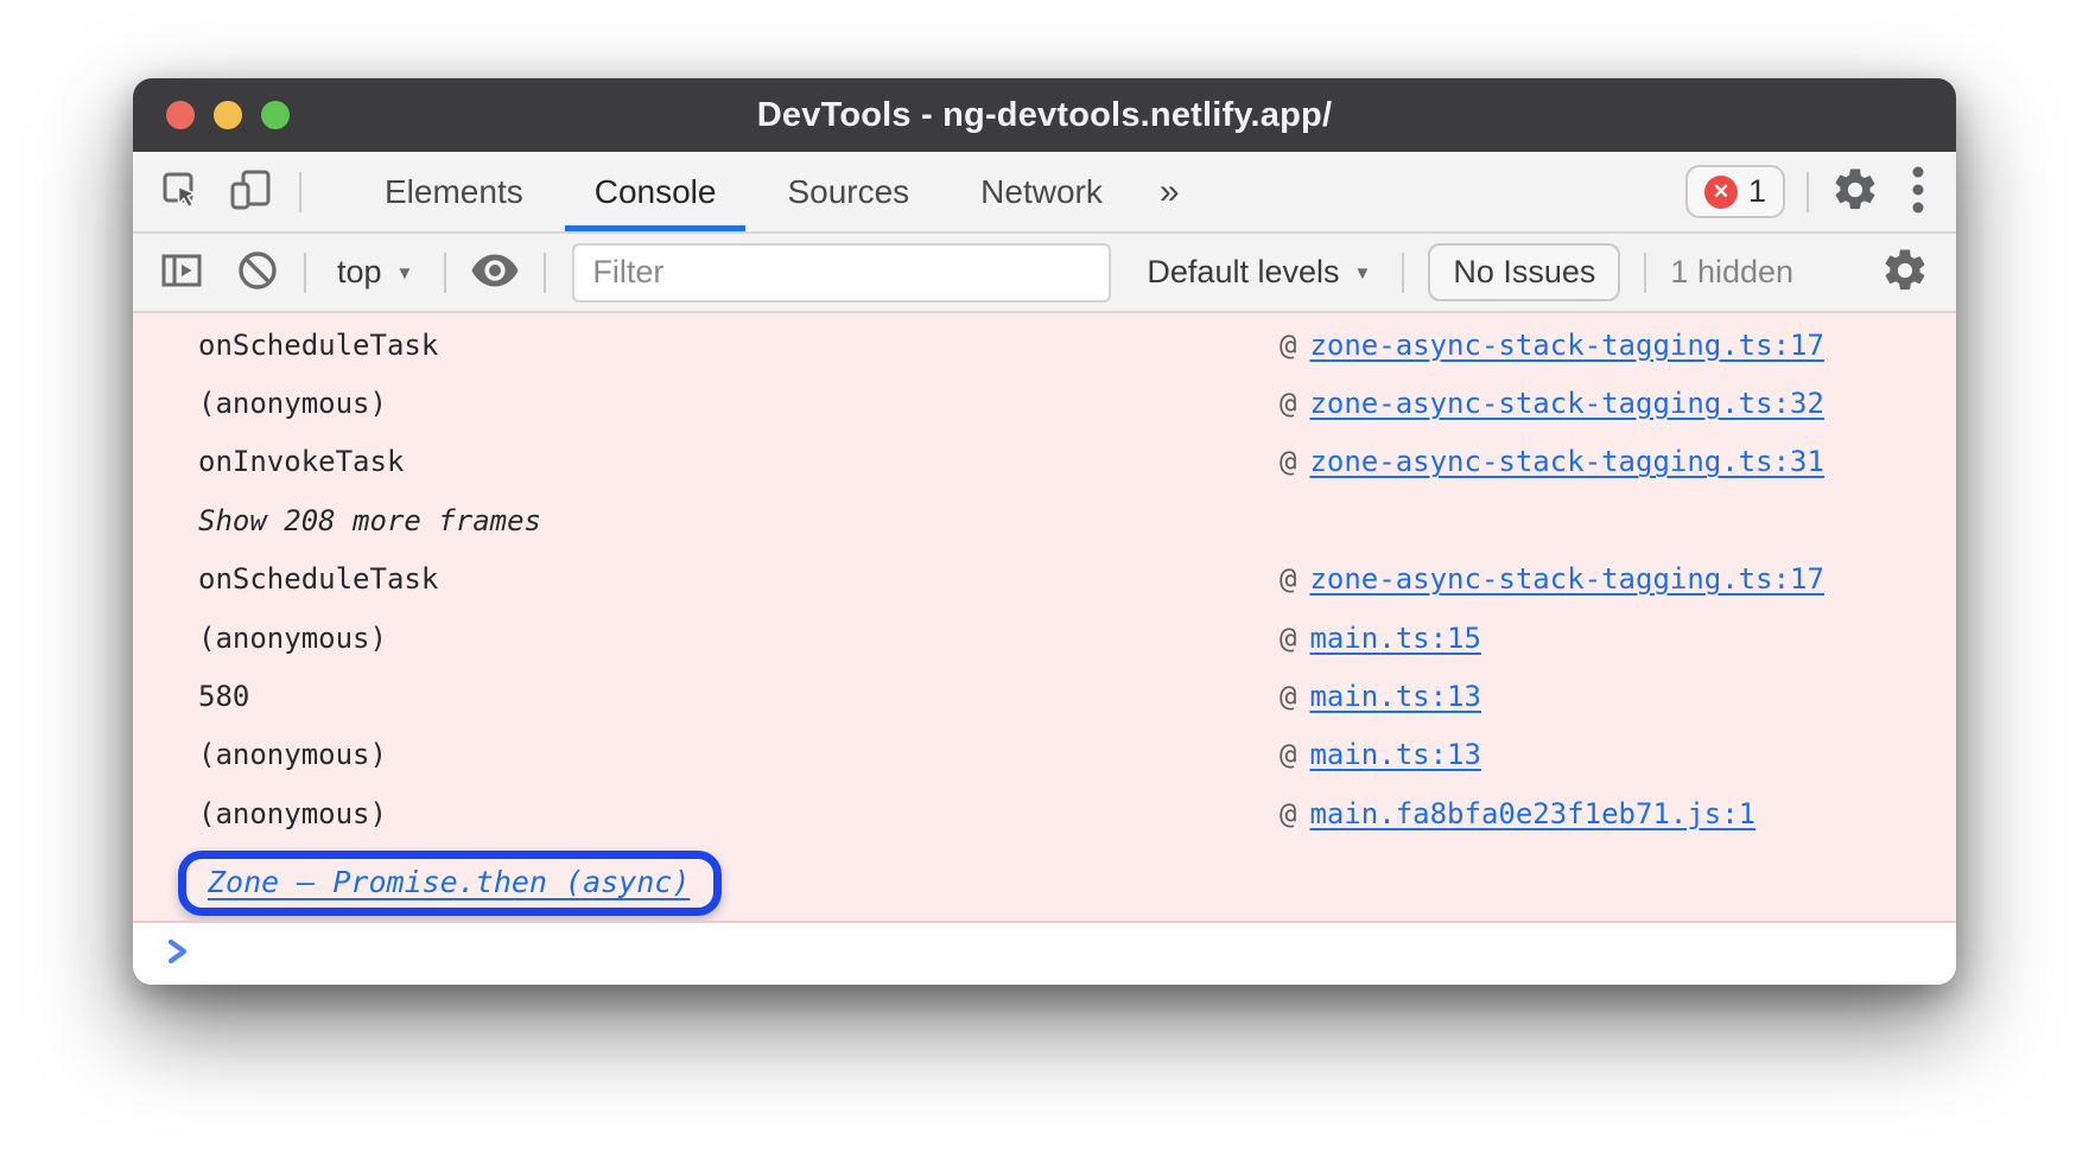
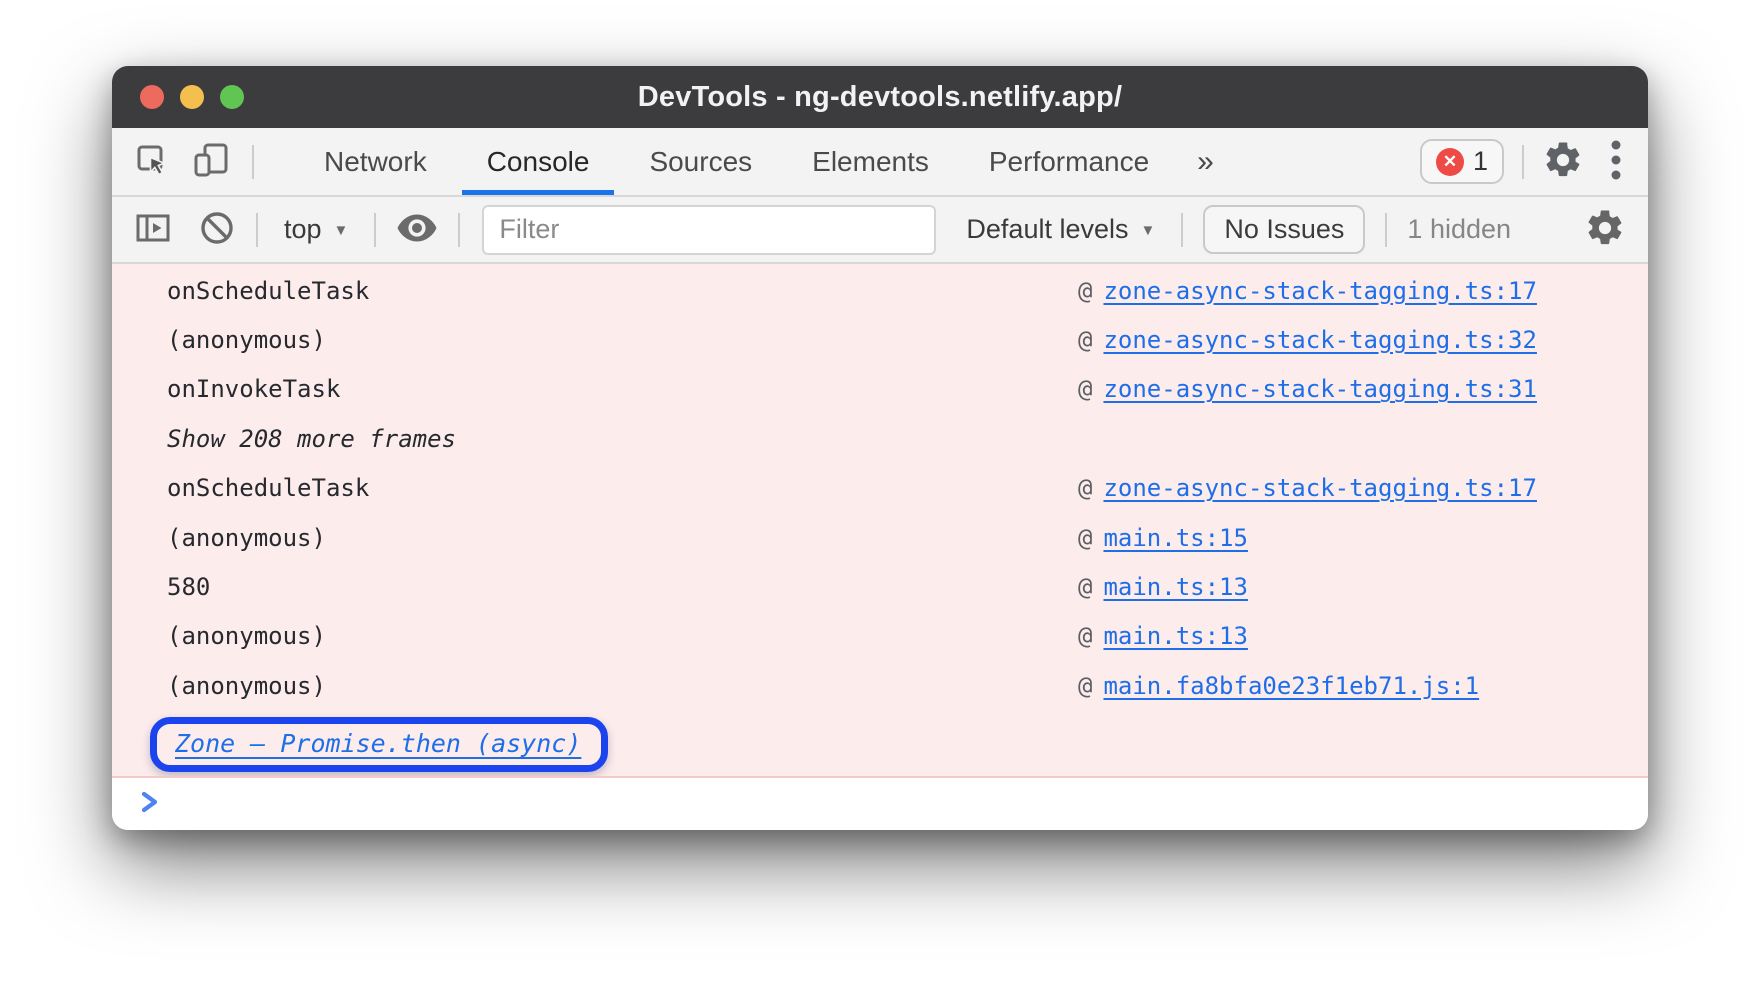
  DevTools - ng-devtools.netlify.app/
- Elements
+ Network
  Console
  Sources
- Network
+ Elements
+ Performance
  »
  ✕
  1
  top
  ▼
  Filter
  Default levels
  ▼
  No Issues
  1 hidden
  onScheduleTask
  @
  zone-async-stack-tagging.ts:17
  (anonymous)
  @
  zone-async-stack-tagging.ts:32
  onInvokeTask
  @
  zone-async-stack-tagging.ts:31
  Show 208 more frames
  onScheduleTask
  @
  zone-async-stack-tagging.ts:17
  (anonymous)
  @
  main.ts:15
  580
  @
  main.ts:13
  (anonymous)
  @
  main.ts:13
  (anonymous)
  @
  main.fa8bfa0e23f1eb71.js:1
  Zone — Promise.then (async)
